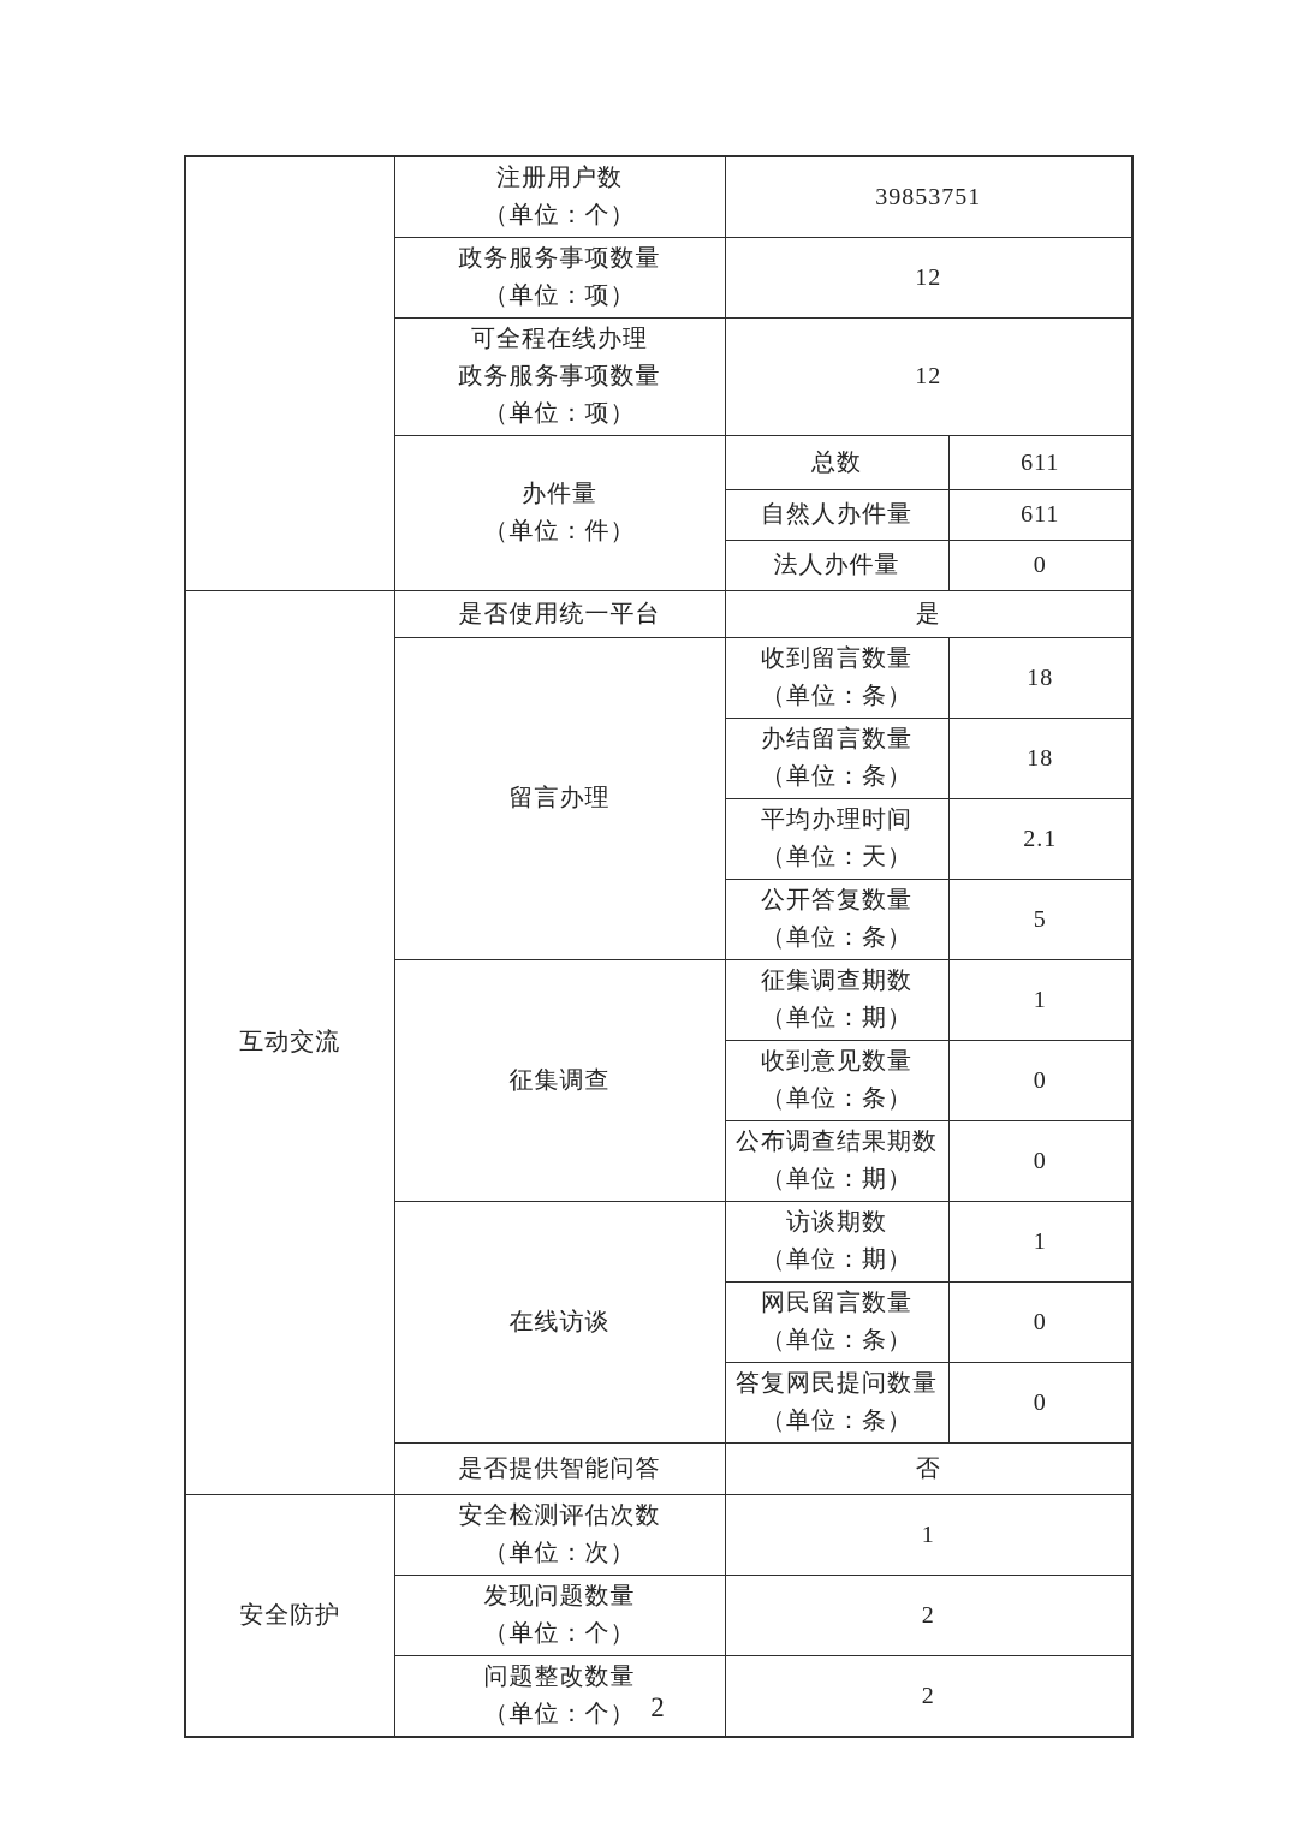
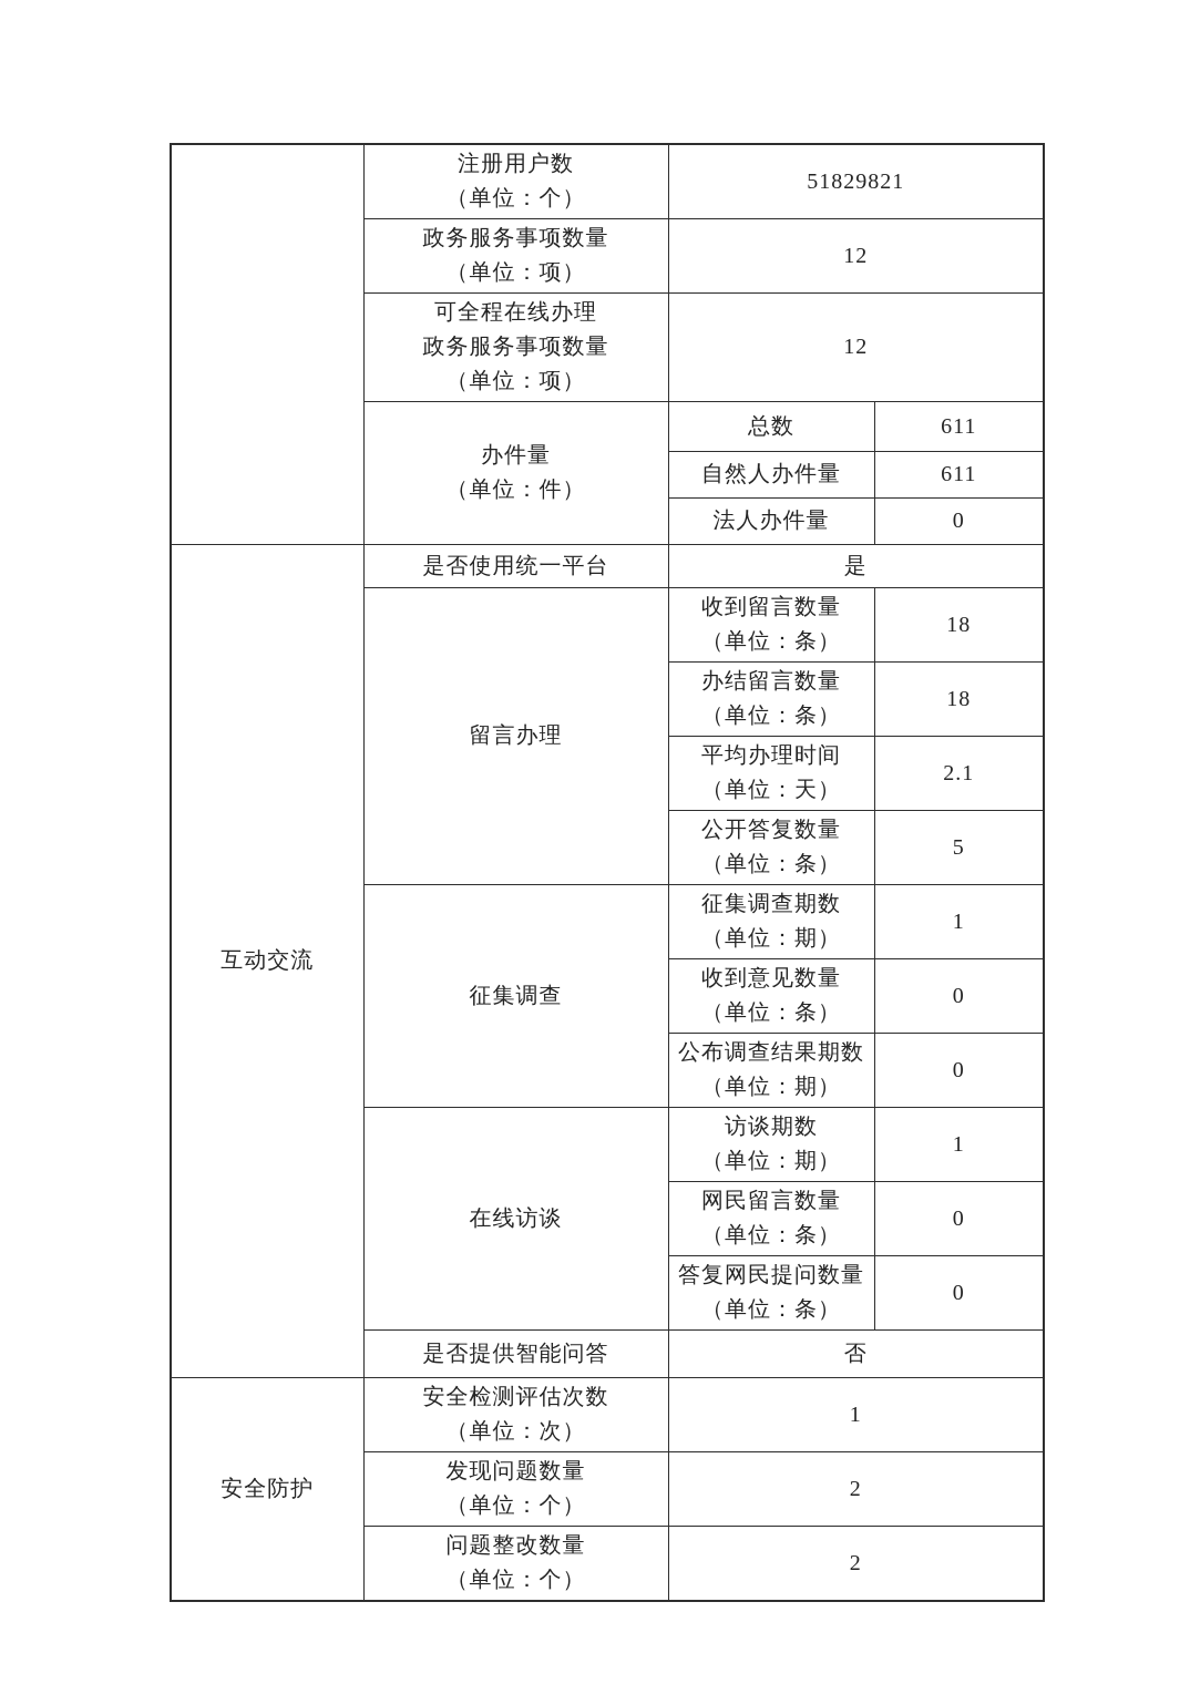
- 	注册用户数 （单位：个）	39853751
+ 	注册用户数 （单位：个）	51829821
  政务服务事项数量 （单位：项）	12
  可全程在线办理 政务服务事项数量 （单位：项）	12
  办件量 （单位：件）	总数	611
  自然人办件量	611
  法人办件量	0
  互动交流	是否使用统一平台	是
  留言办理	收到留言数量 （单位：条）	18
  办结留言数量 （单位：条）	18
  平均办理时间 （单位：天）	2.1
  公开答复数量 （单位：条）	5
  征集调查	征集调查期数 （单位：期）	1
  收到意见数量 （单位：条）	0
  公布调查结果期数 （单位：期）	0
  在线访谈	访谈期数 （单位：期）	1
  网民留言数量 （单位：条）	0
  答复网民提问数量 （单位：条）	0
  是否提供智能问答	否
  安全防护	安全检测评估次数 （单位：次）	1
  发现问题数量 （单位：个）	2
  问题整改数量 （单位：个）	2
- 2
